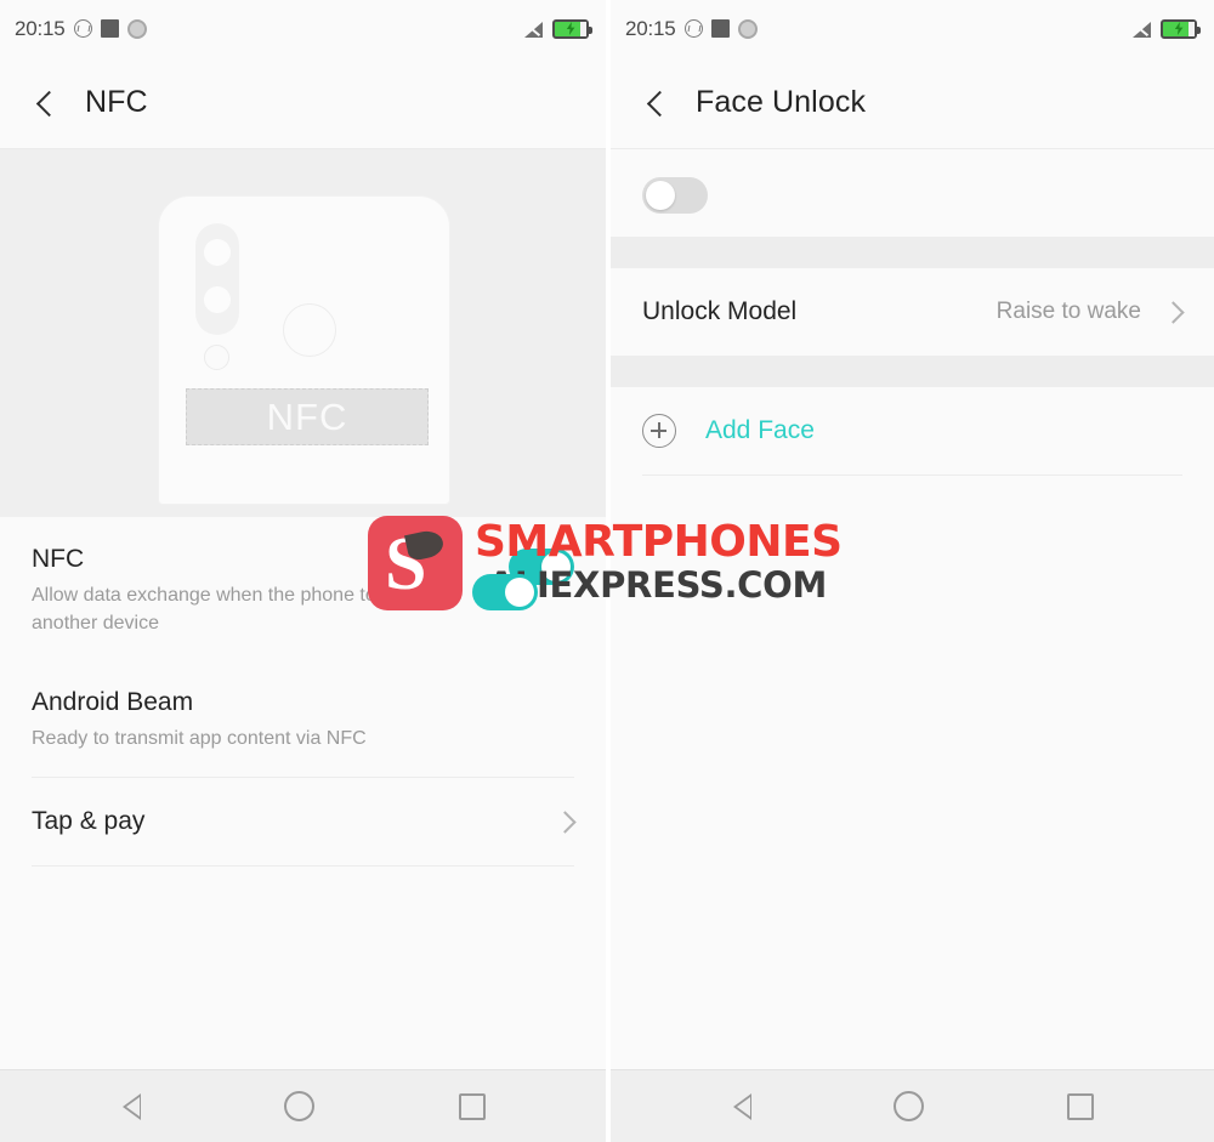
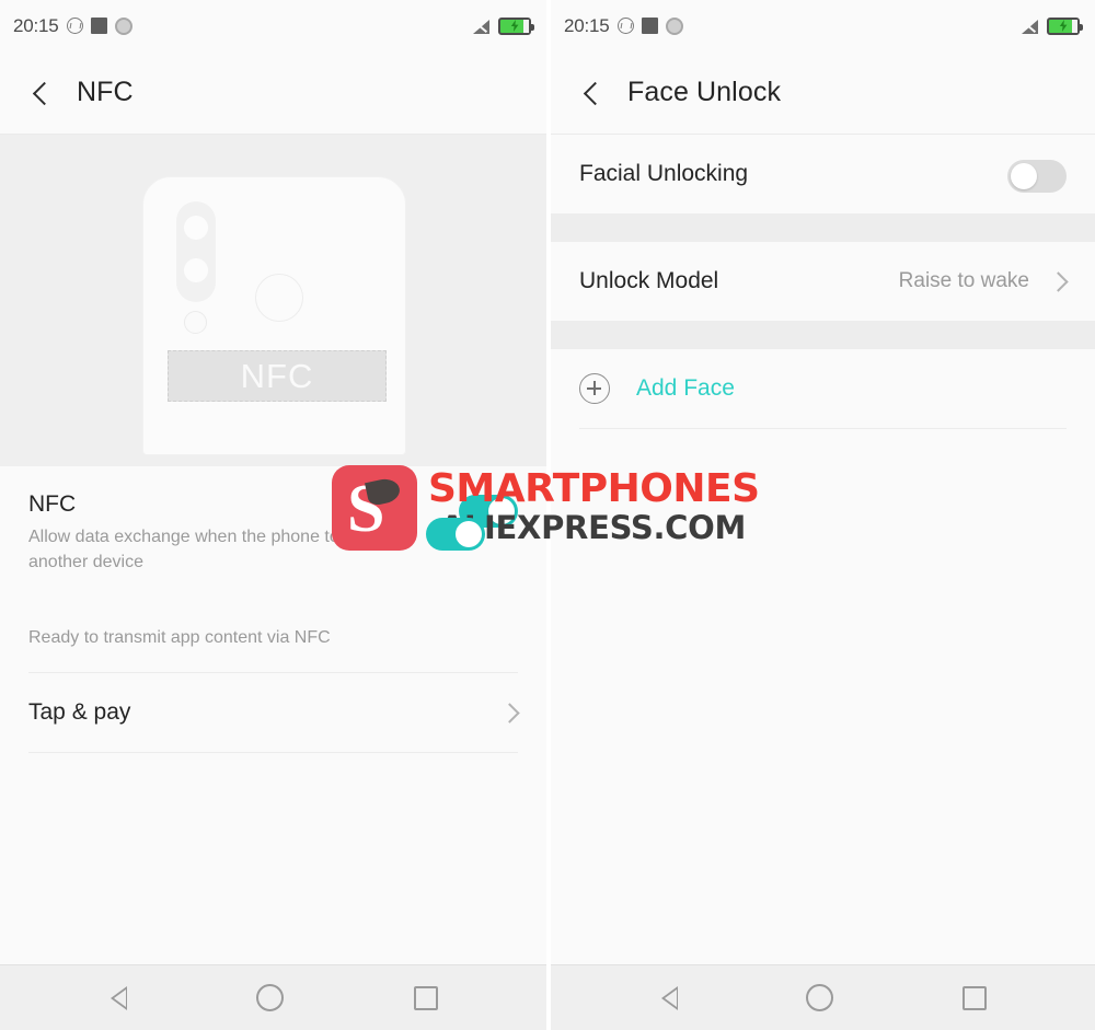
  20:15
  NFC
  NFC
  NFC
  Allow data exchange when the phone t another device
- Android Beam
  Ready to transmit app content via NFC
  Tap & pay
  20:15
  Face Unlock
+ Facial Unlocking
  Unlock Model
  Raise to wake
  Add Face
  S
  SMARTPHONES
  IEXPRESS.COM
